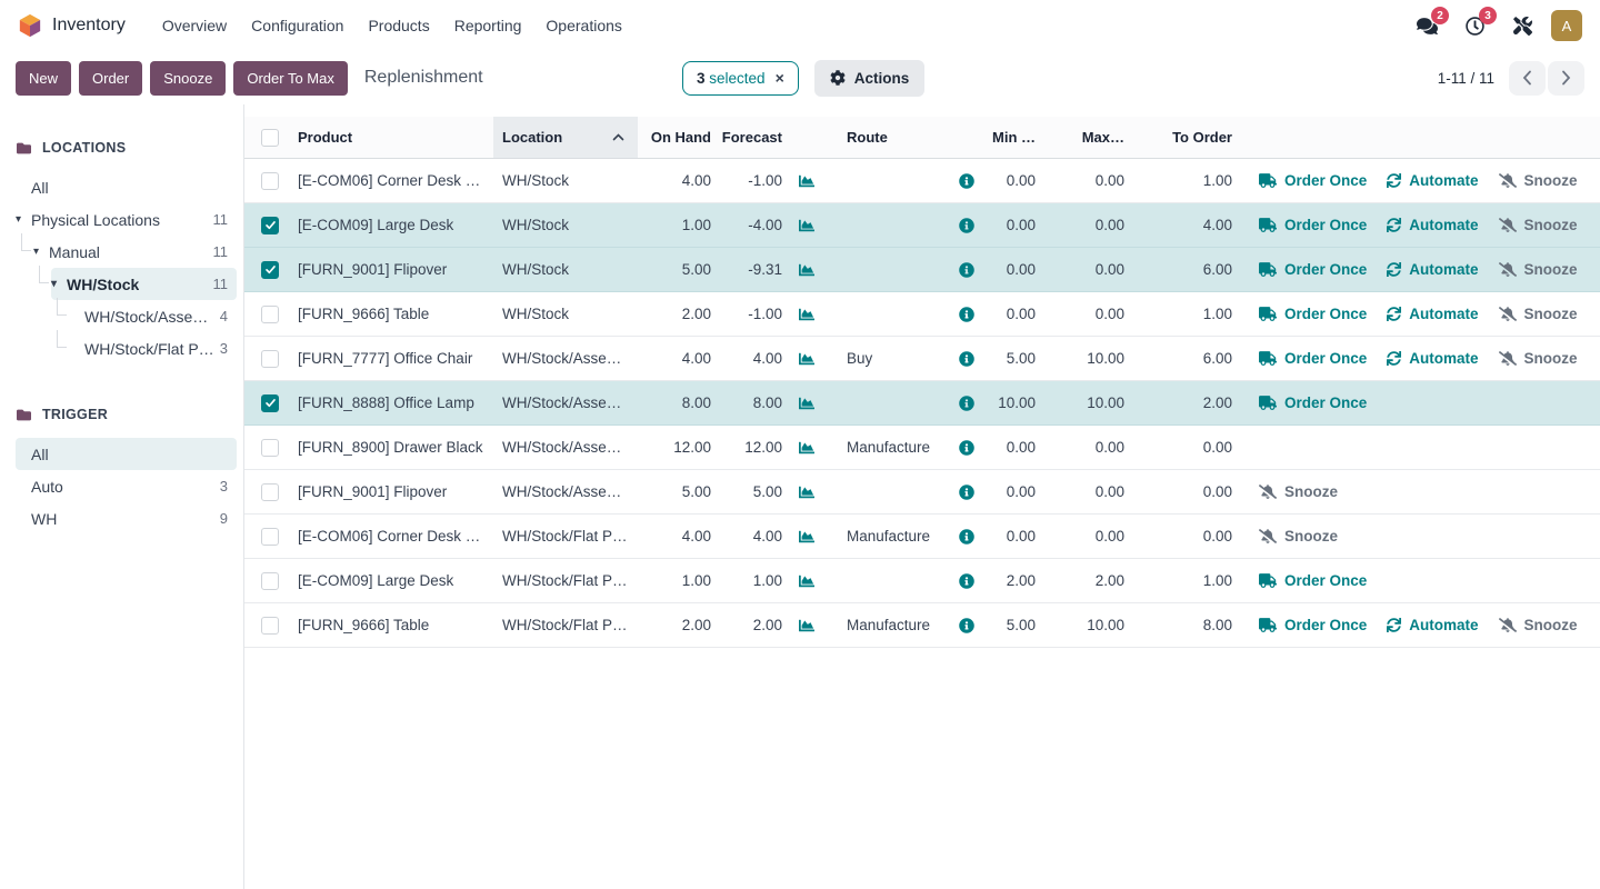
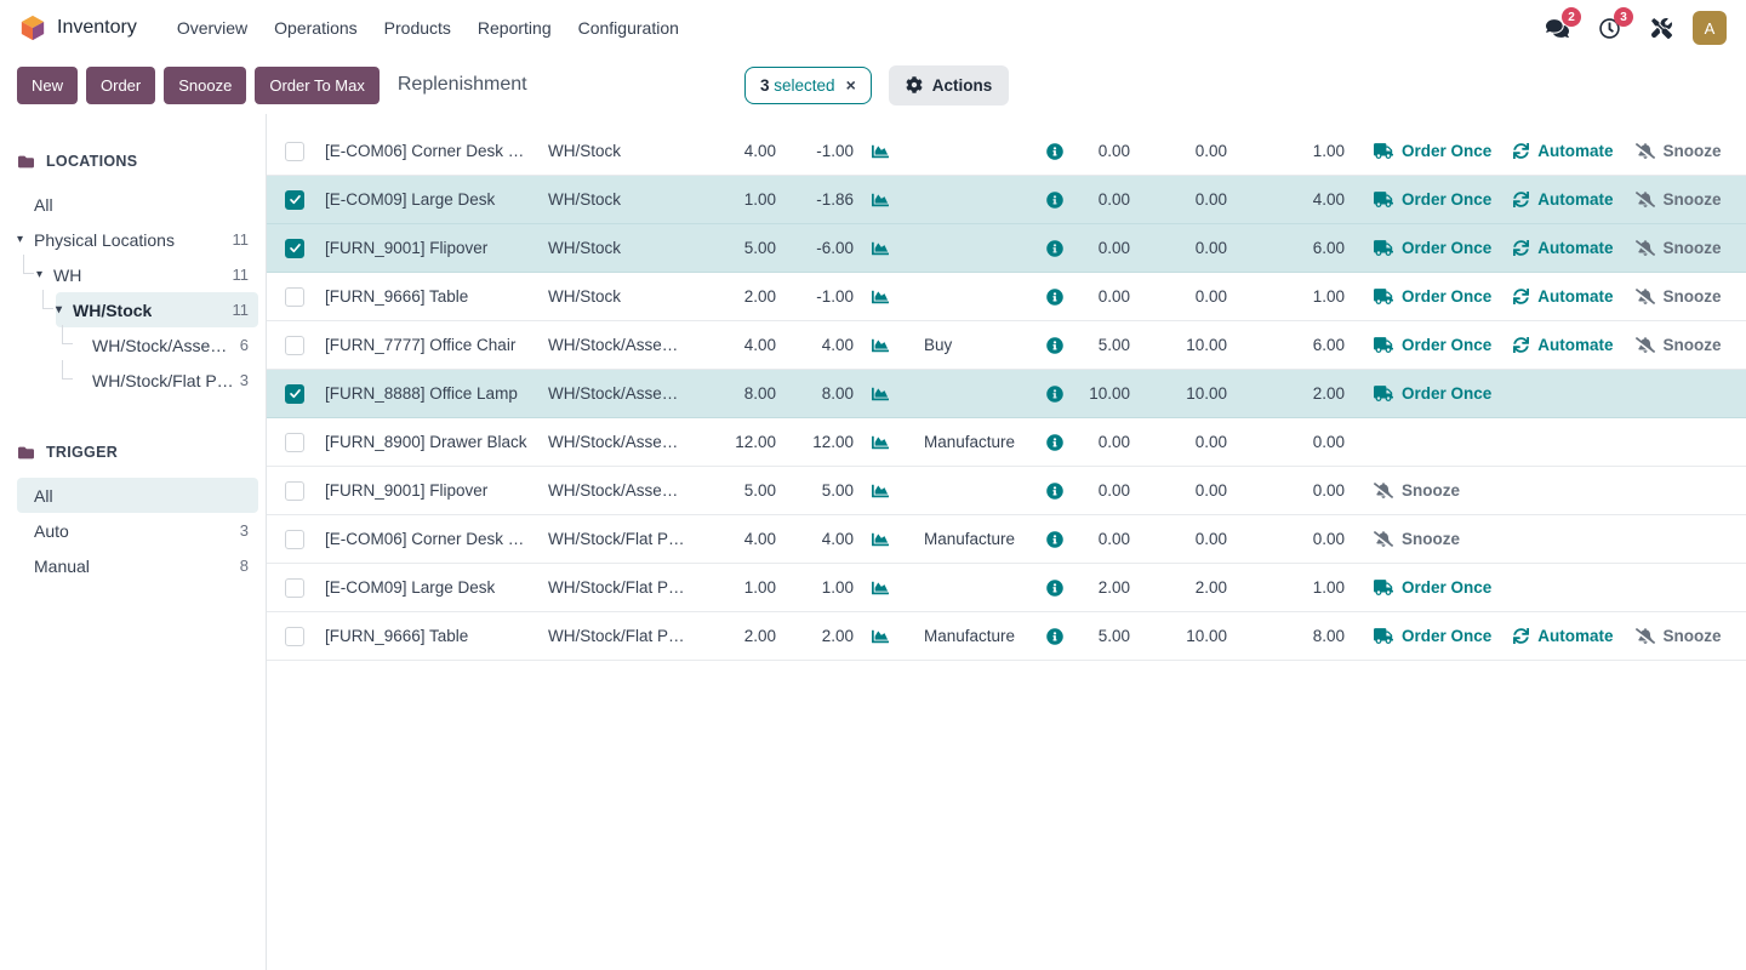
  Inventory
  Overview
- Configuration
+ Operations
  Products
  Reporting
- Operations
+ Configuration
  2
  3
  A
  New
  Order
  Snooze
  Order To Max
  Replenishment
  3 selected
  ×
  Actions
- 1-11 / 11
  LOCATIONS
  All
  ▾
  Physical Locations
  11
  ▾
- Manual
+ WH
  11
  ▾
  WH/Stock
  11
  WH/Stock/Asse…
- 4
+ 6
  WH/Stock/Flat P…
  3
  TRIGGER
  All
  Auto
  3
- WH
+ Manual
- 9
+ 8
- Product
- Location
- On Hand
- Forecast
- Route
- Min …
- Max…
- To Order
  [E-COM06] Corner Desk …
  WH/Stock
  4.00
  -1.00
  0.00
  0.00
  1.00
  Order Once
  Automate
  Snooze
  [E-COM09] Large Desk
  WH/Stock
  1.00
- -4.00
+ -1.86
  0.00
  0.00
  4.00
  Order Once
  Automate
  Snooze
  [FURN_9001] Flipover
  WH/Stock
  5.00
- -9.31
+ -6.00
  0.00
  0.00
  6.00
  Order Once
  Automate
  Snooze
  [FURN_9666] Table
  WH/Stock
  2.00
  -1.00
  0.00
  0.00
  1.00
  Order Once
  Automate
  Snooze
  [FURN_7777] Office Chair
  WH/Stock/Asse…
  4.00
  4.00
  Buy
  5.00
  10.00
  6.00
  Order Once
  Automate
  Snooze
  [FURN_8888] Office Lamp
  WH/Stock/Asse…
  8.00
  8.00
  10.00
  10.00
  2.00
  Order Once
  [FURN_8900] Drawer Black
  WH/Stock/Asse…
  12.00
  12.00
  Manufacture
  0.00
  0.00
  0.00
  [FURN_9001] Flipover
  WH/Stock/Asse…
  5.00
  5.00
  0.00
  0.00
  0.00
  Snooze
  [E-COM06] Corner Desk …
  WH/Stock/Flat P…
  4.00
  4.00
  Manufacture
  0.00
  0.00
  0.00
  Snooze
  [E-COM09] Large Desk
  WH/Stock/Flat P…
  1.00
  1.00
  2.00
  2.00
  1.00
  Order Once
  [FURN_9666] Table
  WH/Stock/Flat P…
  2.00
  2.00
  Manufacture
  5.00
  10.00
  8.00
  Order Once
  Automate
  Snooze
